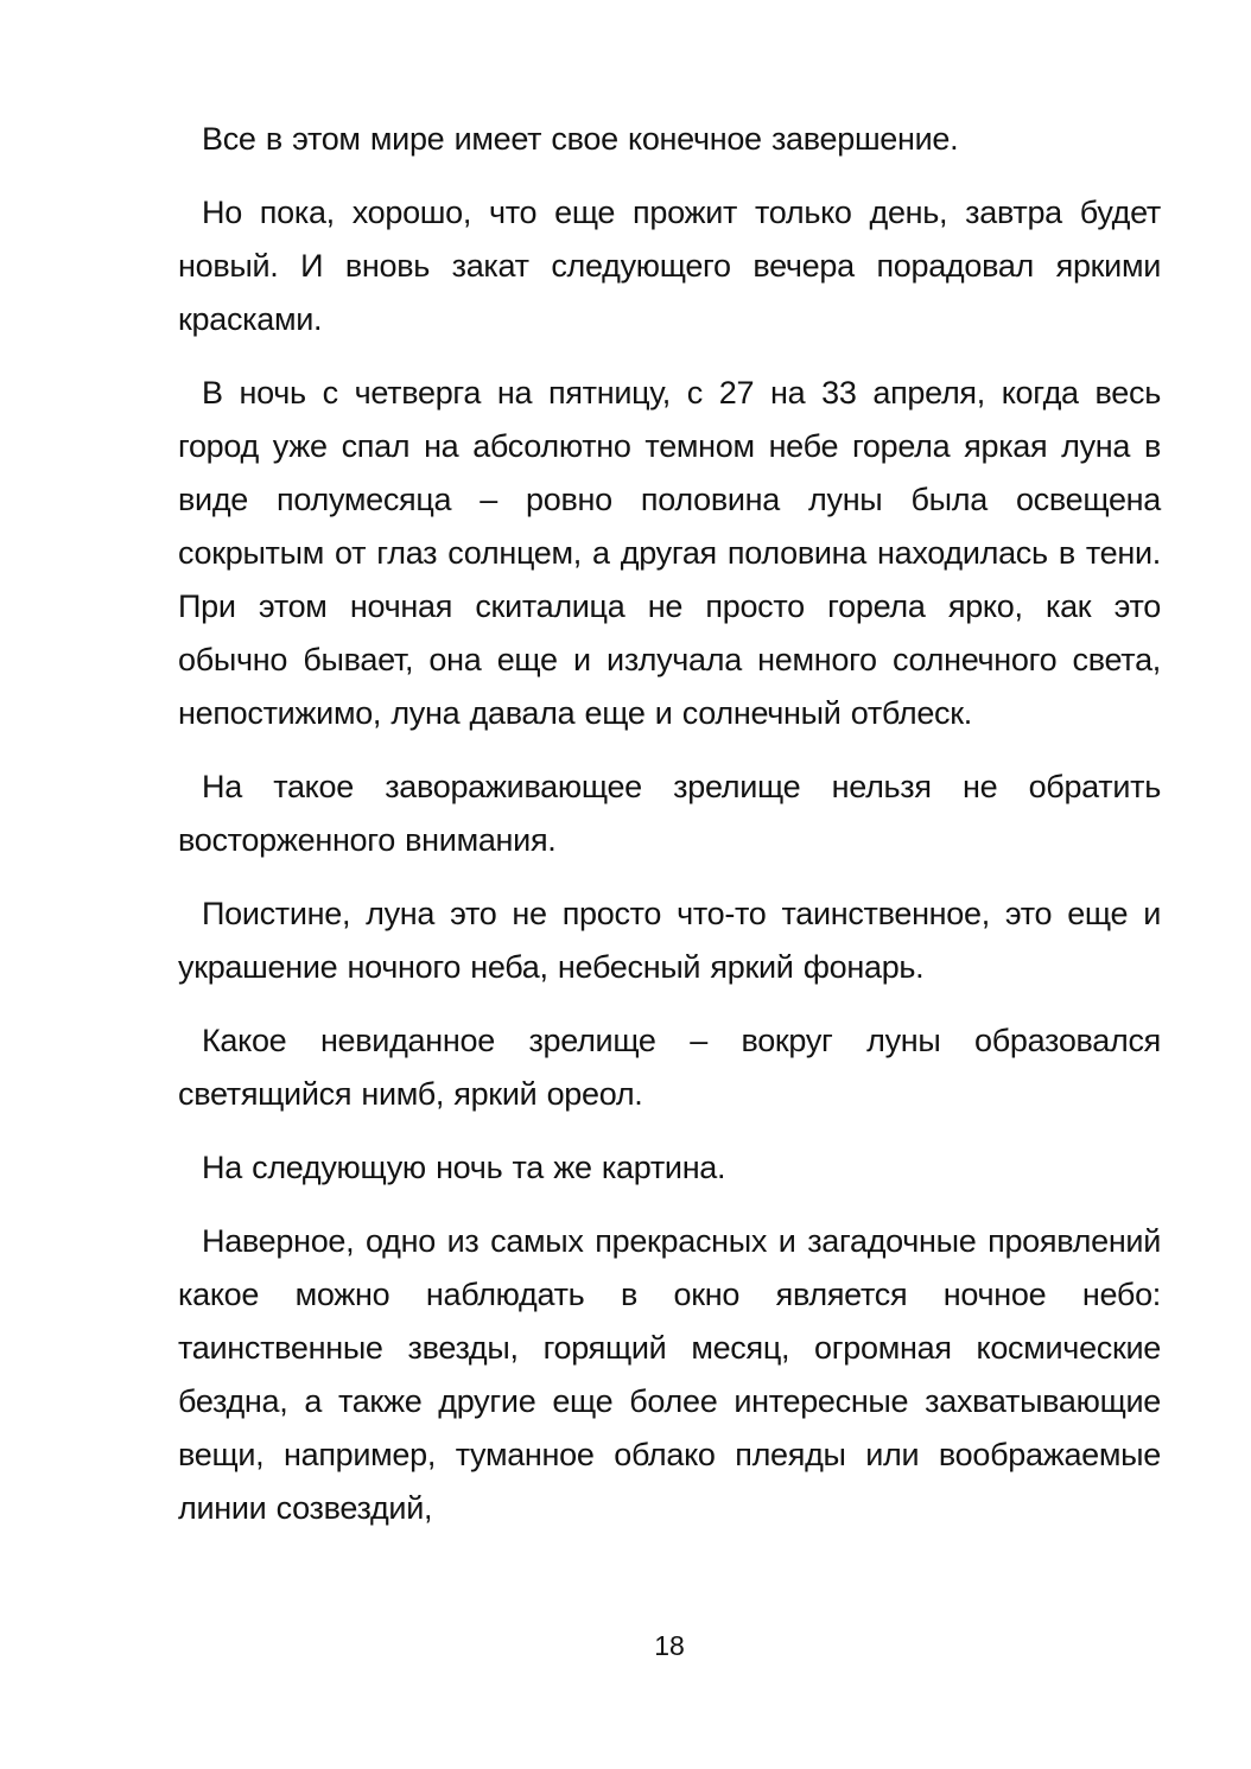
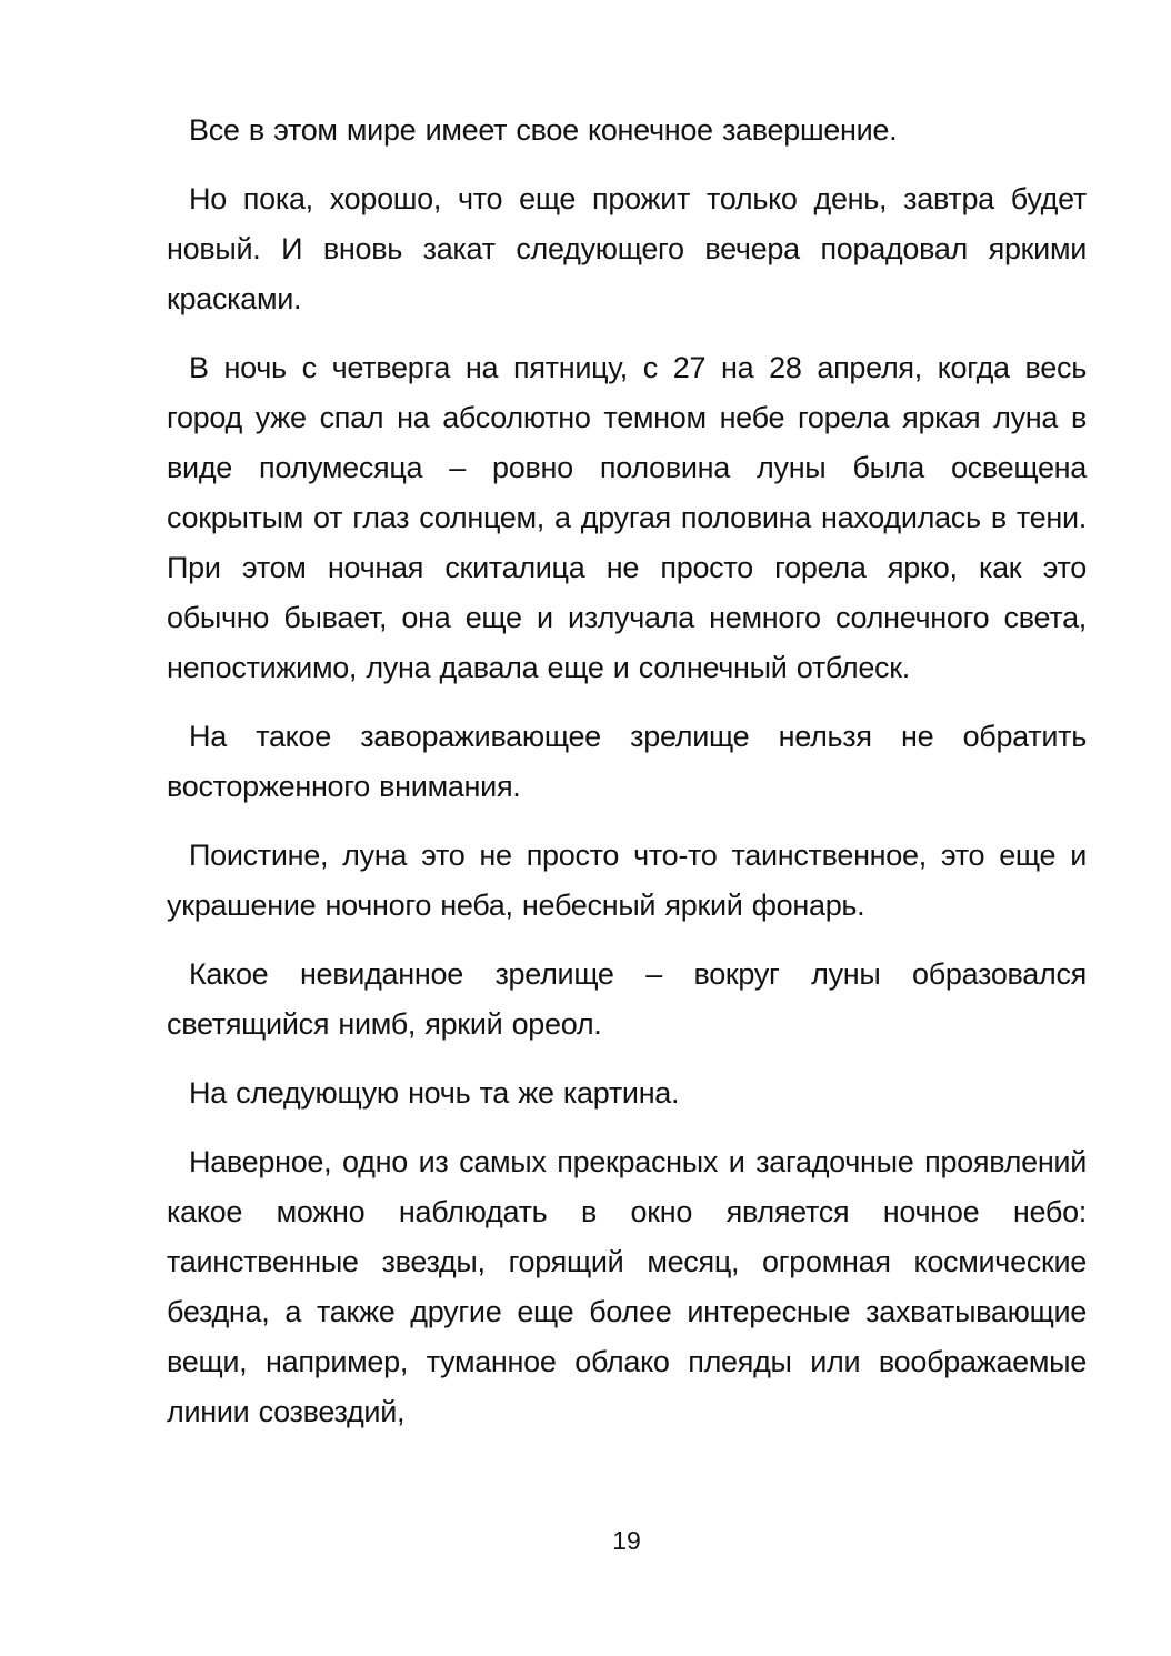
  Все в этом мире имеет свое конечное завершение.
  Но пока, хорошо, что еще прожит только день, завтра будет новый. И вновь закат следующего вечера порадовал яркими красками.
- В ночь с четверга на пятницу, с 27 на 33 апреля, когда весь город уже спал на абсолютно темном небе горела яркая луна в виде полумесяца – ровно половина луны была освещена сокрытым от глаз солнцем, а другая половина находилась в тени. При этом ночная скиталица не просто горела ярко, как это обычно бывает, она еще и излучала немного солнечного света, непостижимо, луна давала еще и солнечный отблеск.
+ В ночь с четверга на пятницу, с 27 на 28 апреля, когда весь город уже спал на абсолютно темном небе горела яркая луна в виде полумесяца – ровно половина луны была освещена сокрытым от глаз солнцем, а другая половина находилась в тени. При этом ночная скиталица не просто горела ярко, как это обычно бывает, она еще и излучала немного солнечного света, непостижимо, луна давала еще и солнечный отблеск.
  На такое завораживающее зрелище нельзя не обратить восторженного внимания.
  Поистине, луна это не просто что-то таинственное, это еще и украшение ночного неба, небесный яркий фонарь.
  Какое невиданное зрелище – вокруг луны образовался светящийся нимб, яркий ореол.
  На следующую ночь та же картина.
  Наверное, одно из самых прекрасных и загадочные проявлений какое можно наблюдать в окно является ночное небо: таинственные звезды, горящий месяц, огромная космические бездна, а также другие еще более интересные захватывающие вещи, например, туманное облако плеяды или воображаемые линии созвездий,
- 18
+ 19
